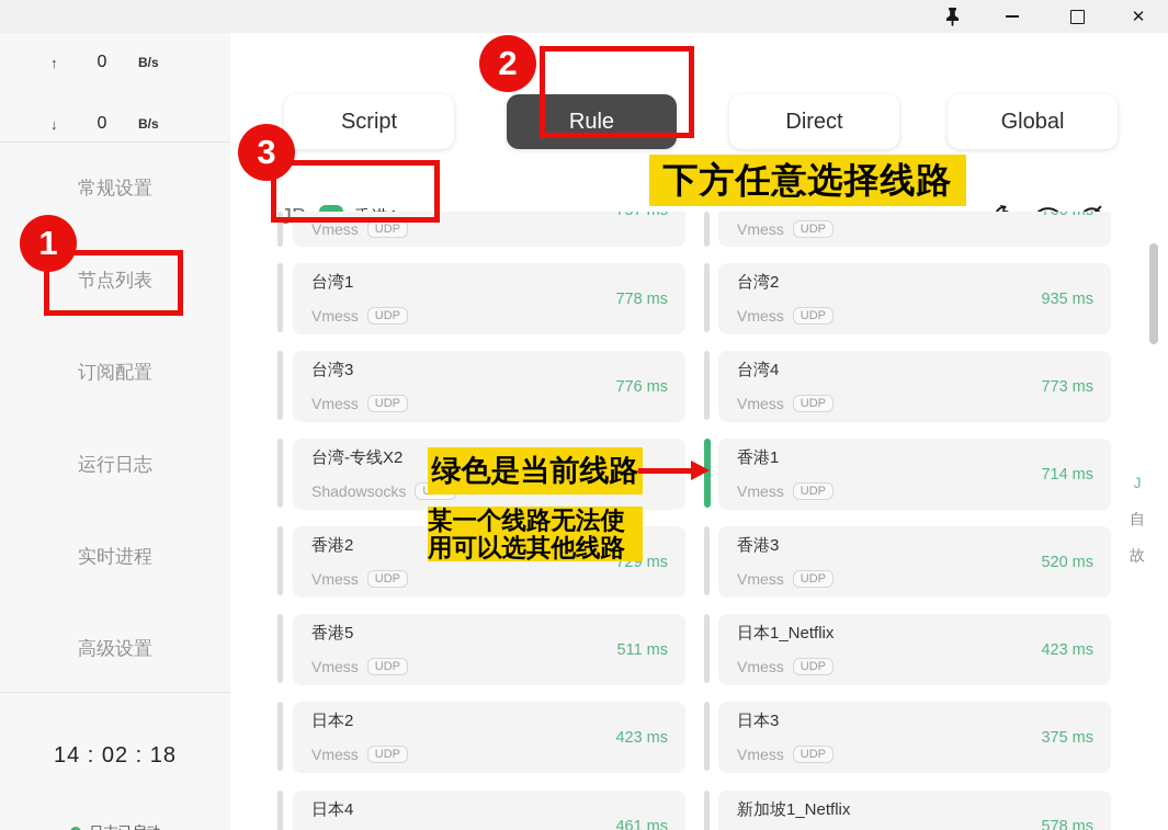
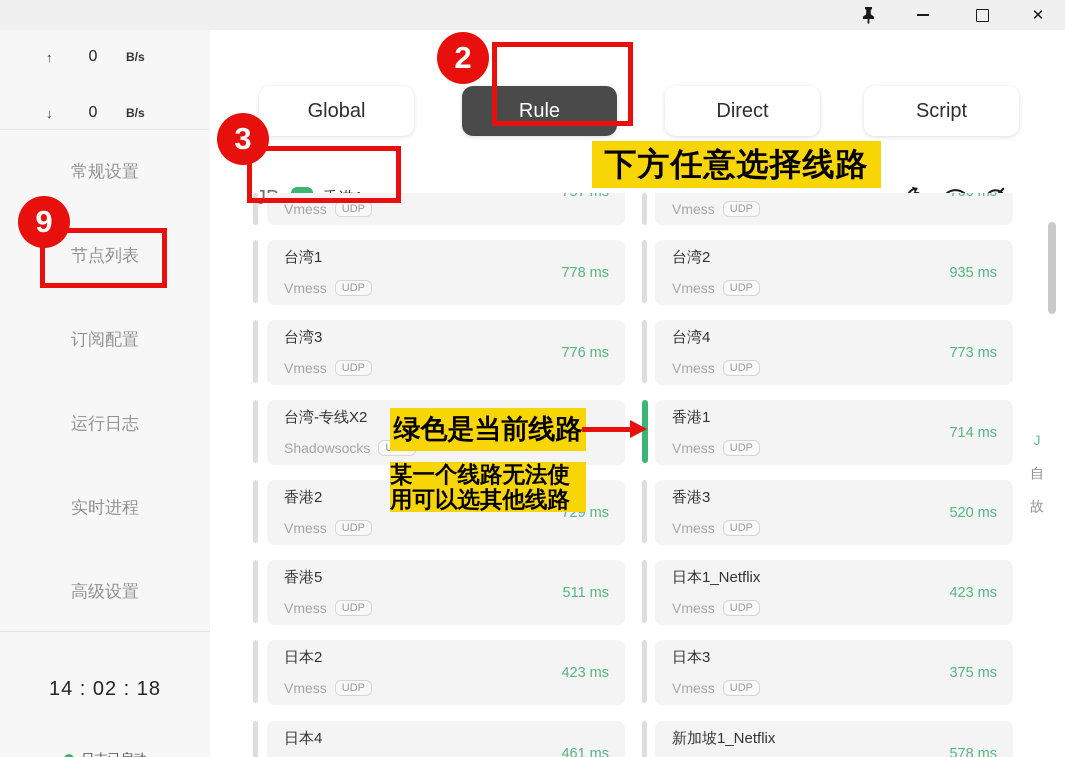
  ✕
  ↑
  0
  B/s
  ↓
  0
  B/s
  常规设置
  节点列表
  订阅配置
  运行日志
  实时进程
  高级设置
  14 : 02 : 18
- Script
+ Global
  Rule
  Direct
- Global
+ Script
  J
  自
  故
  Vmess
  UDP
  Vmess
  UDP
  台湾1
  Vmess
  UDP
  778 ms
  台湾2
  Vmess
  UDP
  935 ms
  台湾3
  Vmess
  UDP
  776 ms
  台湾4
  Vmess
  UDP
  773 ms
  台湾-专线X2
  Shadowsocks
  香港1
  Vmess
  UDP
  714 ms
  香港2
  Vmess
  UDP
  729 ms
  香港3
  Vmess
  UDP
  520 ms
  香港5
  Vmess
  UDP
  511 ms
  日本1_Netflix
  Vmess
  UDP
  423 ms
  日本2
  Vmess
  UDP
  423 ms
  日本3
  Vmess
  UDP
  375 ms
  日本4
  461 ms
  新加坡1_Netflix
  578 ms
- 1
+ 9
  2
  3
  下方任意选择线路
  绿色是当前线路
  某一个线路无法使
  用可以选其他线路
